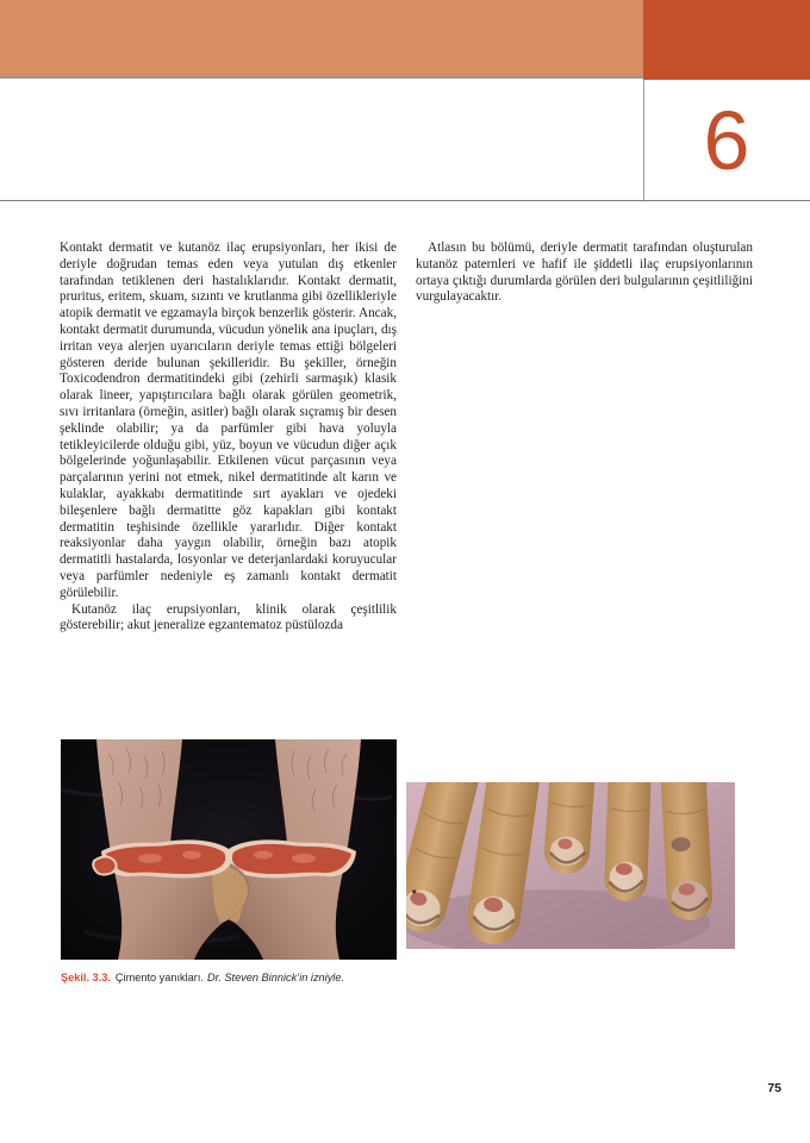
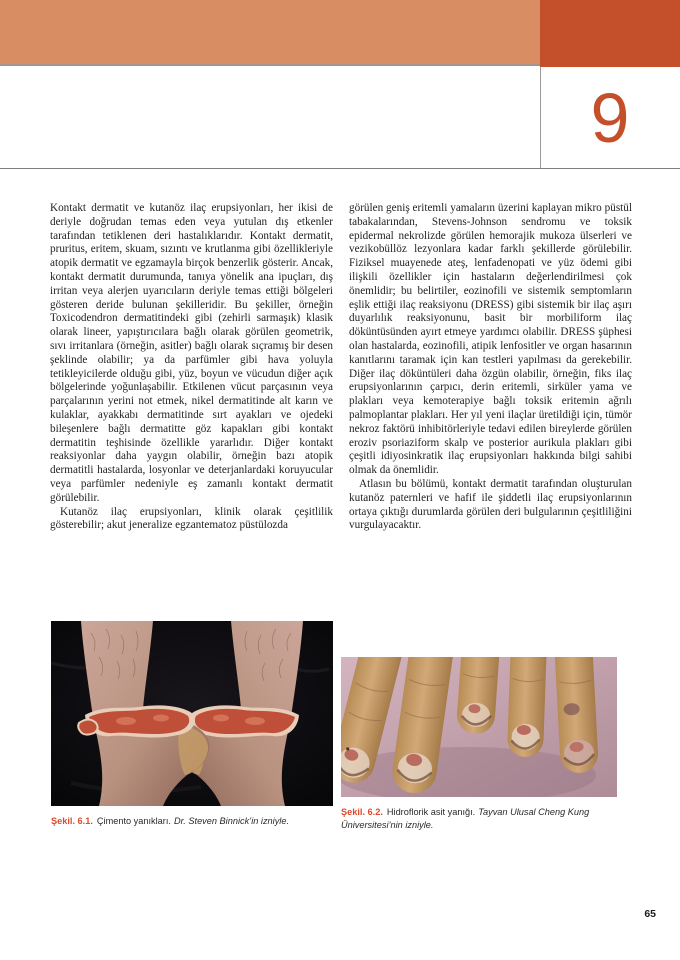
- 6
+ 9
- Kontakt dermatit ve kutanöz ilaç erupsiyonları, her ikisi de deriyle doğrudan temas eden veya yutulan dış etkenler tarafından tetiklenen deri hastalıklarıdır. Kontakt dermatit, pruritus, eritem, skuam, sızıntı ve krutlanma gibi özellikleriyle atopik dermatit ve egzamayla birçok benzerlik gösterir. Ancak, kontakt dermatit durumunda, vücudun yönelik ana ipuçları, dış irritan veya alerjen uyarıcıların deriyle temas ettiği bölgeleri gösteren deride bulunan şekilleridir. Bu şekiller, örneğin Toxicodendron dermatitindeki gibi (zehirli sarmaşık) klasik olarak lineer, yapıştırıcılara bağlı olarak görülen geometrik, sıvı irritanlara (örneğin, asitler) bağlı olarak sıçramış bir desen şeklinde olabilir; ya da parfümler gibi hava yoluyla tetikleyicilerde olduğu gibi, yüz, boyun ve vücudun diğer açık bölgelerinde yoğunlaşabilir. Etkilenen vücut parçasının veya parçalarının yerini not etmek, nikel dermatitinde alt karın ve kulaklar, ayakkabı dermatitinde sırt ayakları ve ojedeki bileşenlere bağlı dermatitte göz kapakları gibi kontakt dermatitin teşhisinde özellikle yararlıdır. Diğer kontakt reaksiyonlar daha yaygın olabilir, örneğin bazı atopik dermatitli hastalarda, losyonlar ve deterjanlardaki koruyucular veya parfümler nedeniyle eş zamanlı kontakt dermatit görülebilir.
+ Kontakt dermatit ve kutanöz ilaç erupsiyonları, her ikisi de deriyle doğrudan temas eden veya yutulan dış etkenler tarafından tetiklenen deri hastalıklarıdır. Kontakt dermatit, pruritus, eritem, skuam, sızıntı ve krutlanma gibi özellikleriyle atopik dermatit ve egzamayla birçok benzerlik gösterir. Ancak, kontakt dermatit durumunda, tanıya yönelik ana ipuçları, dış irritan veya alerjen uyarıcıların deriyle temas ettiği bölgeleri gösteren deride bulunan şekilleridir. Bu şekiller, örneğin Toxicodendron dermatitindeki gibi (zehirli sarmaşık) klasik olarak lineer, yapıştırıcılara bağlı olarak görülen geometrik, sıvı irritanlara (örneğin, asitler) bağlı olarak sıçramış bir desen şeklinde olabilir; ya da parfümler gibi hava yoluyla tetikleyicilerde olduğu gibi, yüz, boyun ve vücudun diğer açık bölgelerinde yoğunlaşabilir. Etkilenen vücut parçasının veya parçalarının yerini not etmek, nikel dermatitinde alt karın ve kulaklar, ayakkabı dermatitinde sırt ayakları ve ojedeki bileşenlere bağlı dermatitte göz kapakları gibi kontakt dermatitin teşhisinde özellikle yararlıdır. Diğer kontakt reaksiyonlar daha yaygın olabilir, örneğin bazı atopik dermatitli hastalarda, losyonlar ve deterjanlardaki koruyucular veya parfümler nedeniyle eş zamanlı kontakt dermatit görülebilir.
  Kutanöz ilaç erupsiyonları, klinik olarak çeşitlilik gösterebilir; akut jeneralize egzantematoz püstülozda
+ görülen geniş eritemli yamaların üzerini kaplayan mikro püstül tabakalarından, Stevens-Johnson sendromu ve toksik epidermal nekrolizde görülen hemorajik mukoza ülserleri ve vezikobüllöz lezyonlara kadar farklı şekillerde görülebilir. Fiziksel muayenede ateş, lenfadenopati ve yüz ödemi gibi ilişkili özellikler için hastaların değerlendirilmesi çok önemlidir; bu belirtiler, eozinofili ve sistemik semptomların eşlik ettiği ilaç reaksiyonu (DRESS) gibi sistemik bir ilaç aşırı duyarlılık reaksiyonunu, basit bir morbiliform ilaç döküntüsünden ayırt etmeye yardımcı olabilir. DRESS şüphesi olan hastalarda, eozinofili, atipik lenfositler ve organ hasarının kanıtlarını taramak için kan testleri yapılması da gerekebilir. Diğer ilaç döküntüleri daha özgün olabilir, örneğin, fiks ilaç erupsiyonlarının çarpıcı, derin eritemli, sirküler yama ve plakları veya kemoterapiye bağlı toksik eritemin ağrılı palmoplantar plakları. Her yıl yeni ilaçlar üretildiği için, tümör nekroz faktörü inhibitörleriyle tedavi edilen bireylerde görülen eroziv psoriaziform skalp ve posterior aurikula plakları gibi çeşitli idiyosinkratik ilaç erupsiyonları hakkında bilgi sahibi olmak da önemlidir.
- Atlasın bu bölümü, deriyle dermatit tarafından oluşturulan kutanöz paternleri ve hafif ile şiddetli ilaç erupsiyonlarının ortaya çıktığı durumlarda görülen deri bulgularının çeşitliliğini vurgulayacaktır.
+ Atlasın bu bölümü, kontakt dermatit tarafından oluşturulan kutanöz paternleri ve hafif ile şiddetli ilaç erupsiyonlarının ortaya çıktığı durumlarda görülen deri bulgularının çeşitliliğini vurgulayacaktır.
- Şekil. 3.3. Çimento yanıkları. Dr. Steven Binnick’in izniyle.
+ Şekil. 6.1. Çimento yanıkları. Dr. Steven Binnick’in izniyle.
+ Şekil. 6.2. Hidroflorik asit yanığı. Tayvan Ulusal Cheng Kung Üniversitesi’nin izniyle.
- 75
+ 65
